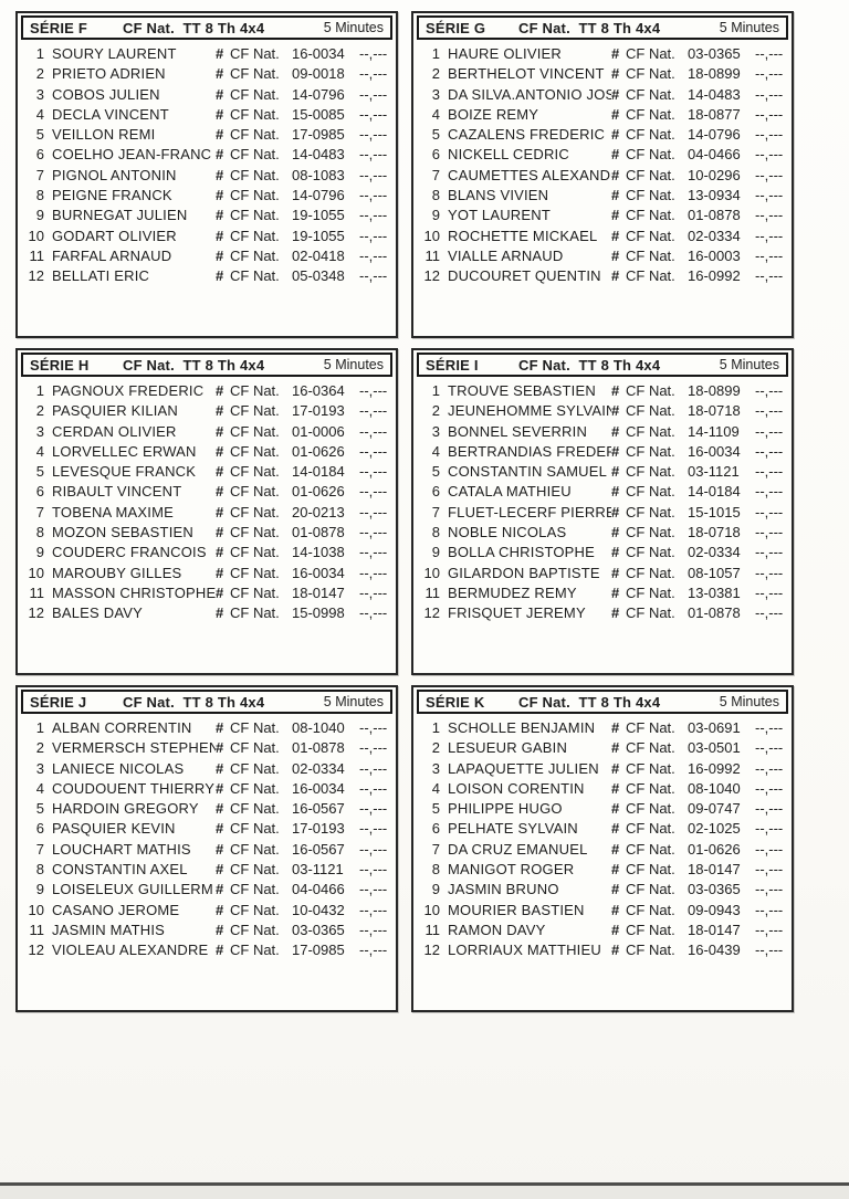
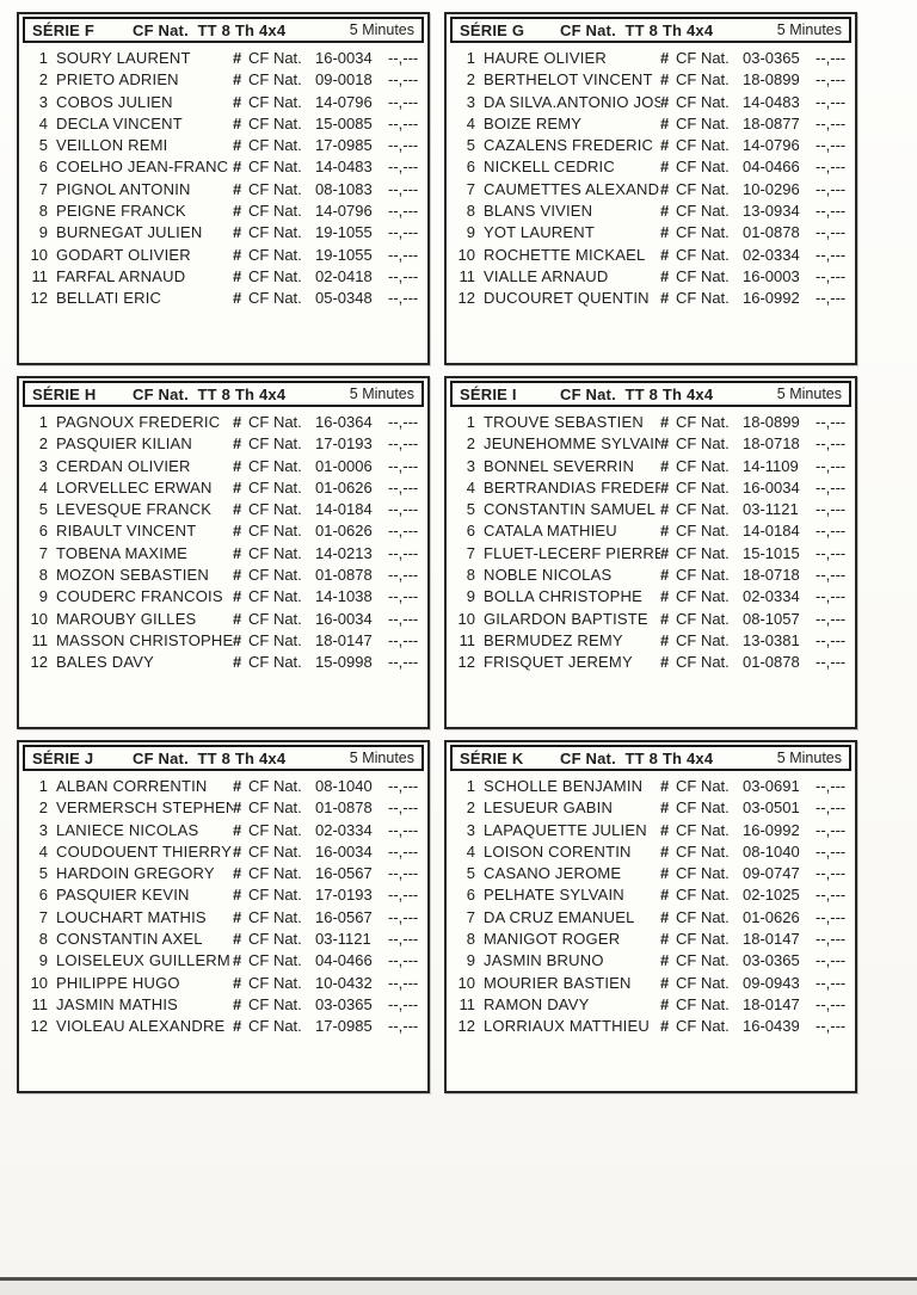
  SÉRIE F
  CF Nat. TT 8 Th 4x4
  5 Minutes
  1
  SOURY LAURENT
  #
  CF Nat.
  16-0034
  --,---
  2
  PRIETO ADRIEN
  #
  CF Nat.
  09-0018
  --,---
  3
  COBOS JULIEN
  #
  CF Nat.
  14-0796
  --,---
  4
  DECLA VINCENT
  #
  CF Nat.
  15-0085
  --,---
  5
  VEILLON REMI
  #
  CF Nat.
  17-0985
  --,---
  6
  COELHO JEAN-FRANC
  #
  CF Nat.
  14-0483
  --,---
  7
  PIGNOL ANTONIN
  #
  CF Nat.
  08-1083
  --,---
  8
  PEIGNE FRANCK
  #
  CF Nat.
  14-0796
  --,---
  9
  BURNEGAT JULIEN
  #
  CF Nat.
  19-1055
  --,---
  10
  GODART OLIVIER
  #
  CF Nat.
  19-1055
  --,---
  11
  FARFAL ARNAUD
  #
  CF Nat.
  02-0418
  --,---
  12
  BELLATI ERIC
  #
  CF Nat.
  05-0348
  --,---
  SÉRIE G
  CF Nat. TT 8 Th 4x4
  5 Minutes
  1
  HAURE OLIVIER
  #
  CF Nat.
  03-0365
  --,---
  2
  BERTHELOT VINCENT
  #
  CF Nat.
  18-0899
  --,---
  3
  DA SILVA.ANTONIO JOS
  #
  CF Nat.
  14-0483
  --,---
  4
  BOIZE REMY
  #
  CF Nat.
  18-0877
  --,---
  5
  CAZALENS FREDERIC
  #
  CF Nat.
  14-0796
  --,---
  6
  NICKELL CEDRIC
  #
  CF Nat.
  04-0466
  --,---
  7
  CAUMETTES ALEXAND
  #
  CF Nat.
  10-0296
  --,---
  8
  BLANS VIVIEN
  #
  CF Nat.
  13-0934
  --,---
  9
  YOT LAURENT
  #
  CF Nat.
  01-0878
  --,---
  10
  ROCHETTE MICKAEL
  #
  CF Nat.
  02-0334
  --,---
  11
  VIALLE ARNAUD
  #
  CF Nat.
  16-0003
  --,---
  12
  DUCOURET QUENTIN
  #
  CF Nat.
  16-0992
  --,---
  SÉRIE H
  CF Nat. TT 8 Th 4x4
  5 Minutes
  1
  PAGNOUX FREDERIC
  #
  CF Nat.
  16-0364
  --,---
  2
  PASQUIER KILIAN
  #
  CF Nat.
  17-0193
  --,---
  3
  CERDAN OLIVIER
  #
  CF Nat.
  01-0006
  --,---
  4
  LORVELLEC ERWAN
  #
  CF Nat.
  01-0626
  --,---
  5
  LEVESQUE FRANCK
  #
  CF Nat.
  14-0184
  --,---
  6
  RIBAULT VINCENT
  #
  CF Nat.
  01-0626
  --,---
  7
  TOBENA MAXIME
  #
  CF Nat.
- 20-0213
+ 14-0213
  --,---
  8
  MOZON SEBASTIEN
  #
  CF Nat.
  01-0878
  --,---
  9
  COUDERC FRANCOIS
  #
  CF Nat.
  14-1038
  --,---
  10
  MAROUBY GILLES
  #
  CF Nat.
  16-0034
  --,---
  11
  MASSON CHRISTOPHE
  #
  CF Nat.
  18-0147
  --,---
  12
  BALES DAVY
  #
  CF Nat.
  15-0998
  --,---
  SÉRIE I
  CF Nat. TT 8 Th 4x4
  5 Minutes
  1
  TROUVE SEBASTIEN
  #
  CF Nat.
  18-0899
  --,---
  2
  JEUNEHOMME SYLVAIN
  #
  CF Nat.
  18-0718
  --,---
  3
  BONNEL SEVERRIN
  #
  CF Nat.
  14-1109
  --,---
  4
  BERTRANDIAS FREDE
  #
  CF Nat.
  16-0034
  --,---
  5
  CONSTANTIN SAMUEL
  #
  CF Nat.
  03-1121
  --,---
  6
  CATALA MATHIEU
  #
  CF Nat.
  14-0184
  --,---
  7
  FLUET-LECERF PIERRE
  #
  CF Nat.
  15-1015
  --,---
  8
  NOBLE NICOLAS
  #
  CF Nat.
  18-0718
  --,---
  9
  BOLLA CHRISTOPHE
  #
  CF Nat.
  02-0334
  --,---
  10
  GILARDON BAPTISTE
  #
  CF Nat.
  08-1057
  --,---
  11
  BERMUDEZ REMY
  #
  CF Nat.
  13-0381
  --,---
  12
  FRISQUET JEREMY
  #
  CF Nat.
  01-0878
  --,---
  SÉRIE J
  CF Nat. TT 8 Th 4x4
  5 Minutes
  1
  ALBAN CORRENTIN
  #
  CF Nat.
  08-1040
  --,---
  2
  VERMERSCH STEPHEN
  #
  CF Nat.
  01-0878
  --,---
  3
  LANIECE NICOLAS
  #
  CF Nat.
  02-0334
  --,---
  4
  COUDOUENT THIERRY
  #
  CF Nat.
  16-0034
  --,---
  5
  HARDOIN GREGORY
  #
  CF Nat.
  16-0567
  --,---
  6
  PASQUIER KEVIN
  #
  CF Nat.
  17-0193
  --,---
  7
  LOUCHART MATHIS
  #
  CF Nat.
  16-0567
  --,---
  8
  CONSTANTIN AXEL
  #
  CF Nat.
  03-1121
  --,---
  9
  LOISELEUX GUILLERM
  #
  CF Nat.
  04-0466
  --,---
  10
- CASANO JEROME
+ PHILIPPE HUGO
  #
  CF Nat.
  10-0432
  --,---
  11
  JASMIN MATHIS
  #
  CF Nat.
  03-0365
  --,---
  12
  VIOLEAU ALEXANDRE
  #
  CF Nat.
  17-0985
  --,---
  SÉRIE K
  CF Nat. TT 8 Th 4x4
  5 Minutes
  1
  SCHOLLE BENJAMIN
  #
  CF Nat.
  03-0691
  --,---
  2
  LESUEUR GABIN
  #
  CF Nat.
  03-0501
  --,---
  3
  LAPAQUETTE JULIEN
  #
  CF Nat.
  16-0992
  --,---
  4
  LOISON CORENTIN
  #
  CF Nat.
  08-1040
  --,---
  5
- PHILIPPE HUGO
+ CASANO JEROME
  #
  CF Nat.
  09-0747
  --,---
  6
  PELHATE SYLVAIN
  #
  CF Nat.
  02-1025
  --,---
  7
  DA CRUZ EMANUEL
  #
  CF Nat.
  01-0626
  --,---
  8
  MANIGOT ROGER
  #
  CF Nat.
  18-0147
  --,---
  9
  JASMIN BRUNO
  #
  CF Nat.
  03-0365
  --,---
  10
  MOURIER BASTIEN
  #
  CF Nat.
  09-0943
  --,---
  11
  RAMON DAVY
  #
  CF Nat.
  18-0147
  --,---
  12
  LORRIAUX MATTHIEU
  #
  CF Nat.
  16-0439
  --,---
